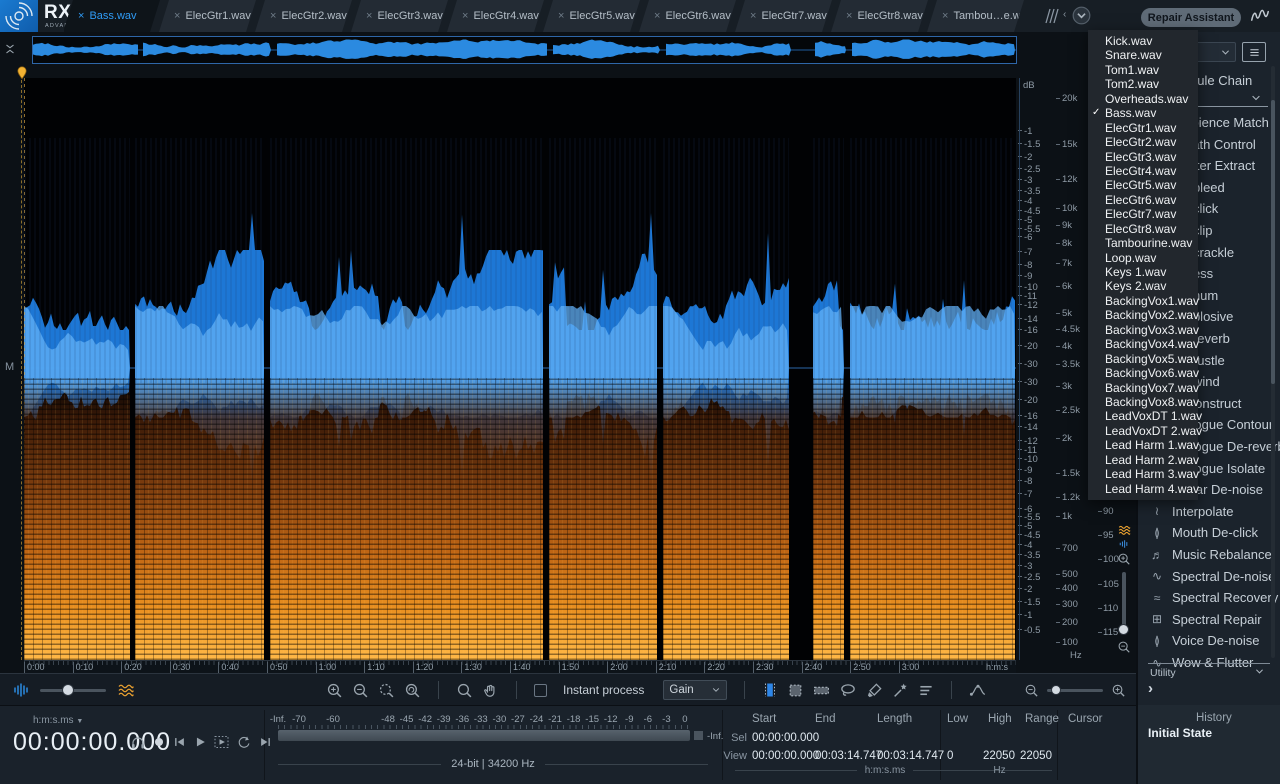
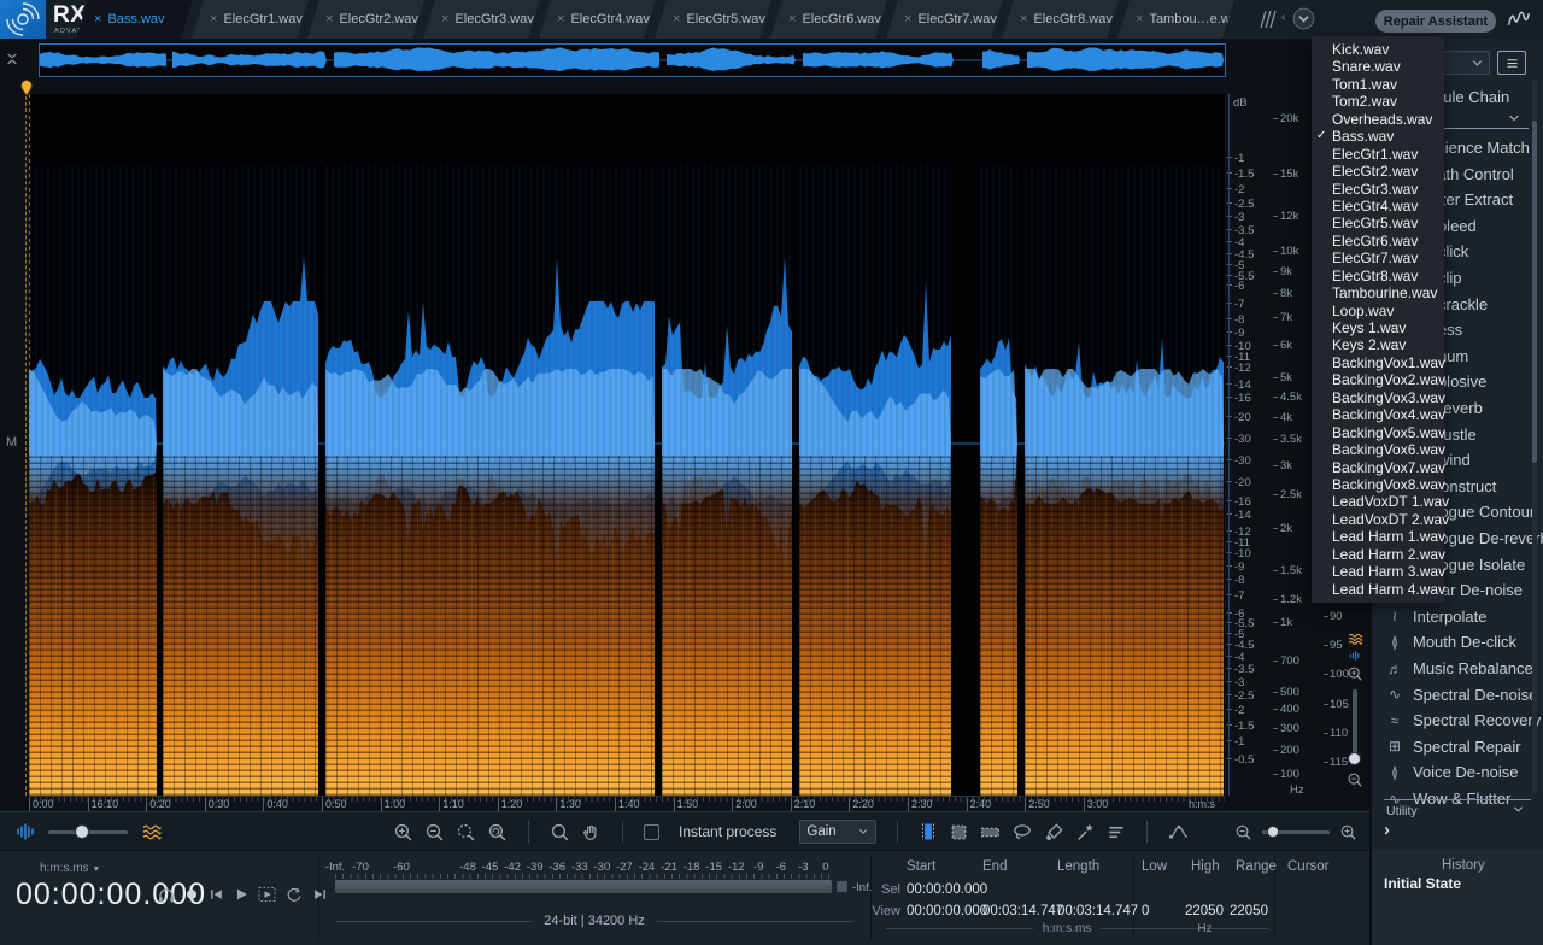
  RX
  ×
  Bass.wav
  ×
  ElecGtr1.wav
  ×
  ElecGtr2.wav
  ×
  ElecGtr3.wav
  ×
  ElecGtr4.wav
  ×
  ElecGtr5.wav
  ×
  ElecGtr6.wav
  ×
  ElecGtr7.wav
  ×
  ElecGtr8.wav
  ×
  Tambou…e.w
  ‹
  Repair Assistant
  M
  dB
  -1
  -1
  -1.5
  -1.5
  -2
  -2
  -2.5
  -2.5
  -3
  -3
  -3.5
  -3.5
  -4
  -4
  -4.5
  -4.5
  -5
  -5
  -5.5
  -5.5
  -6
  -6
  -7
  -7
  -8
  -8
  -9
  -9
  -10
  -10
  -11
  -11
  -12
  -12
  -14
  -14
  -16
  -16
  -20
  -20
  -30
  -30
  -0.5
  20k
  15k
  12k
  10k
  9k
  8k
  7k
  6k
  5k
  4.5k
  4k
  3.5k
  3k
  2.5k
  2k
  1.5k
  1.2k
  1k
  700
  500
  400
  300
  200
  100
  Hz
  90
  95
  100
  105
  110
  115
  0:00
- 0:10
+ 16:10
  0:20
  0:30
  0:40
  0:50
  1:00
  1:10
  1:20
  1:30
  1:40
  1:50
  2:00
  2:10
  2:20
  2:30
  2:40
  2:50
  3:00
  h:m:s
  Instant process
  Gain
  h:m:s.ms
  00:00:00.000
  -Inf.
  24-bit | 34200 Hz
  Sel
  View
  Start
  End
  Length
  Low
  High
  Range
  Cursor
  00:00:00.000
  00:00:00.000
  00:03:14.747
  00:03:14.747
  0
  22050
  22050
  h:m:s.ms
  Hz
  -Inf.
  -70
  -60
  -48
  -45
  -42
  -39
  -36
  -33
  -30
  -27
  -24
  -21
  -18
  -15
  -12
  -9
  -6
  -3
  0
  History
  Initial State
  ule Chain
  ience Match
  onstruct
  ogue De-rever
  ogue Isolate
  ar De-noise
  ≀
  Interpolate
  ≬
  Mouth De-click
  ♬
  Music Rebalance
  ∿
  Spectral De-nois
  ≈
  Spectral Recover
  ⊞
  Spectral Repair
  ≬
  Voice De-noise
  ∿
  Wow & Flutter
  Utility
  ›
  Kick.wav
  Snare.wav
  Tom1.wav
  Tom2.wav
  Overheads.wav
  ✓
  Bass.wav
  ElecGtr1.wav
  ElecGtr2.wav
  ElecGtr3.wav
  ElecGtr4.wav
  ElecGtr5.wav
  ElecGtr6.wav
  ElecGtr7.wav
  ElecGtr8.wav
  Tambourine.wav
  Loop.wav
  Keys 1.wav
  Keys 2.wav
  BackingVox1.wav
  BackingVox2.wav
  BackingVox3.wav
  BackingVox4.wav
  BackingVox5.wav
  BackingVox6.wav
  BackingVox7.wav
  BackingVox8.wav
  LeadVoxDT 1.wav
  LeadVoxDT 2.wav
  Lead Harm 1.wav
  Lead Harm 2.wav
  Lead Harm 3.wav
  Lead Harm 4.wav
